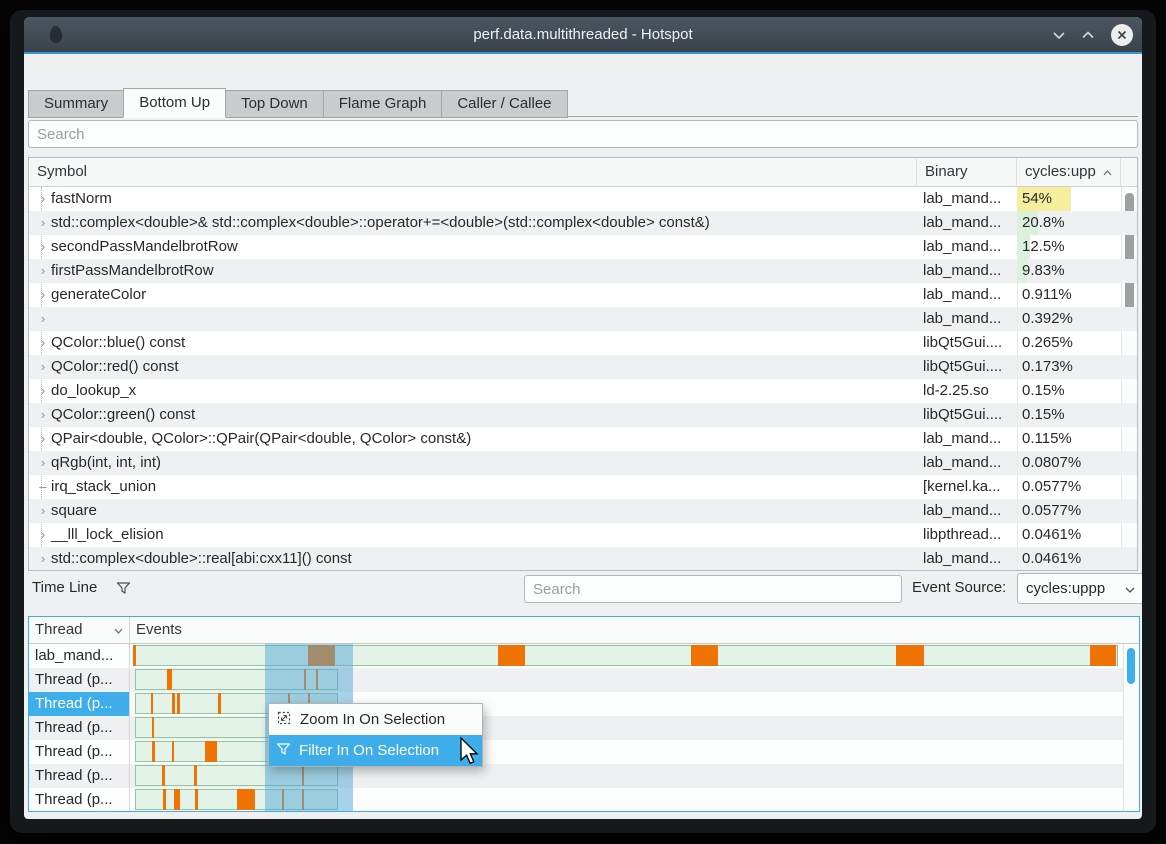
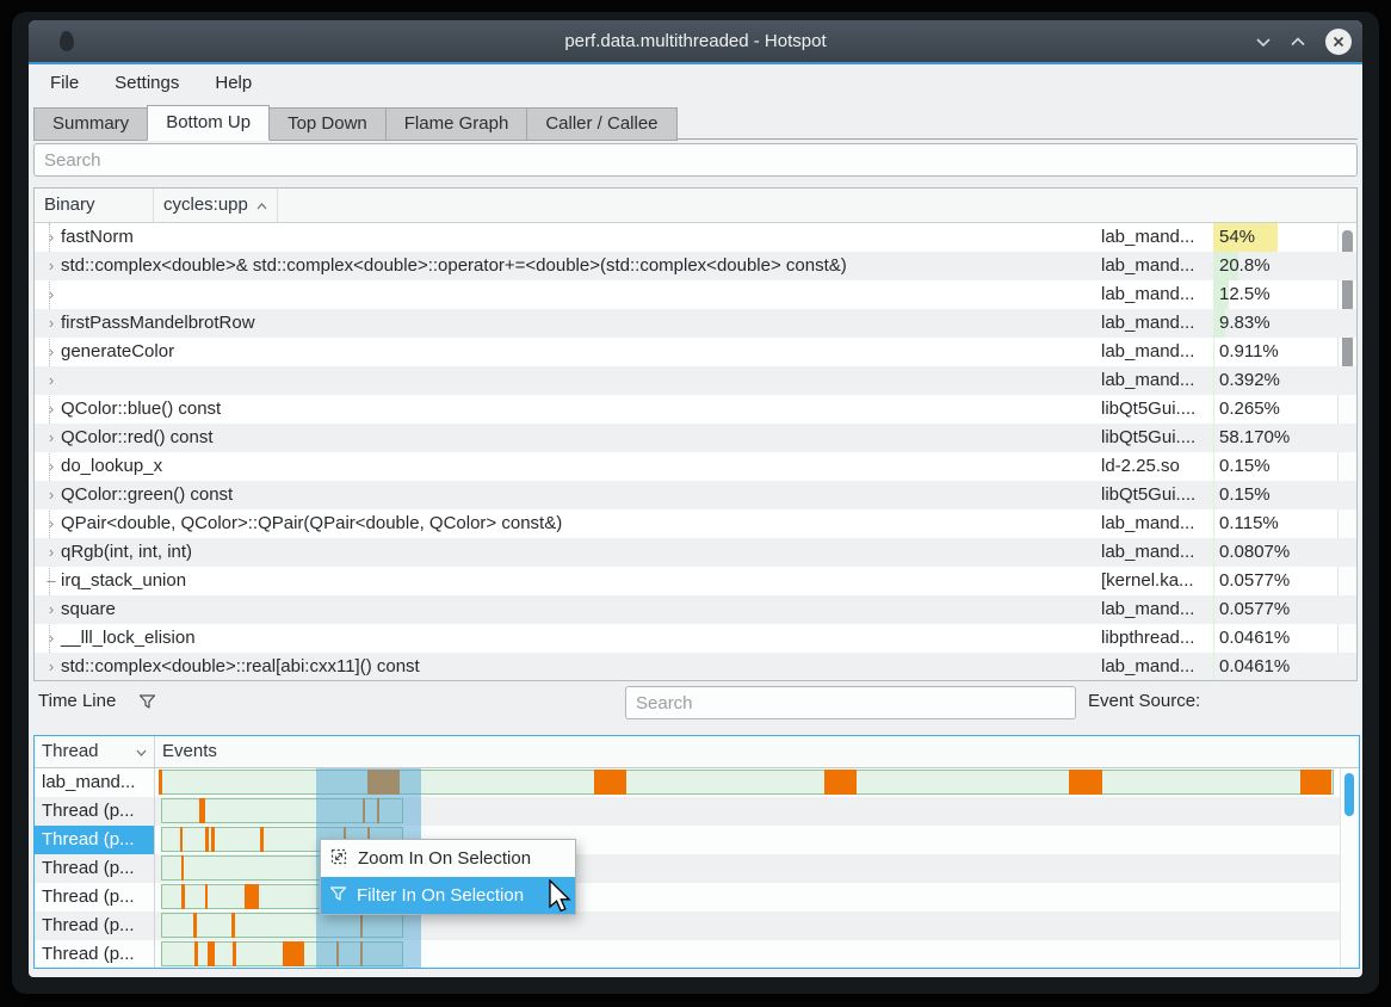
  perf.data.multithreaded - Hotspot
+ File
+ Settings
+ Help
  Summary Bottom Up Top Down Flame Graph Caller / Callee
  Search
- Symbol
  Binary
  cycles:upp
  ›
  fastNorm
  lab_mand...
  54%
  ›
  std::complex<double>& std::complex<double>::operator+=<double>(std::complex<double> const&)
  lab_mand...
  20.8%
  ›
- secondPassMandelbrotRow
  lab_mand...
  12.5%
  ›
  firstPassMandelbrotRow
  lab_mand...
  9.83%
  ›
  generateColor
  lab_mand...
  0.911%
  ›
  lab_mand...
  0.392%
  ›
  QColor::blue() const
  libQt5Gui....
  0.265%
  ›
  QColor::red() const
  libQt5Gui....
- 0.173%
+ 58.170%
  ›
  do_lookup_x
  ld-2.25.so
  0.15%
  ›
  QColor::green() const
  libQt5Gui....
  0.15%
  ›
  QPair<double, QColor>::QPair(QPair<double, QColor> const&)
  lab_mand...
  0.115%
  ›
  qRgb(int, int, int)
  lab_mand...
  0.0807%
  –
  irq_stack_union
  [kernel.ka...
  0.0577%
  ›
  square
  lab_mand...
  0.0577%
  ›
  __lll_lock_elision
  libpthread...
  0.0461%
  ›
  std::complex<double>::real[abi:cxx11]() const
  lab_mand...
  0.0461%
  Time Line
  Search
  Event Source:
- cycles:uppp
  Thread
  Events
  lab_mand...
  Thread (p...
  Thread (p...
  Thread (p...
  Thread (p...
  Thread (p...
  Thread (p...
  Zoom In On Selection
  Filter In On Selection
